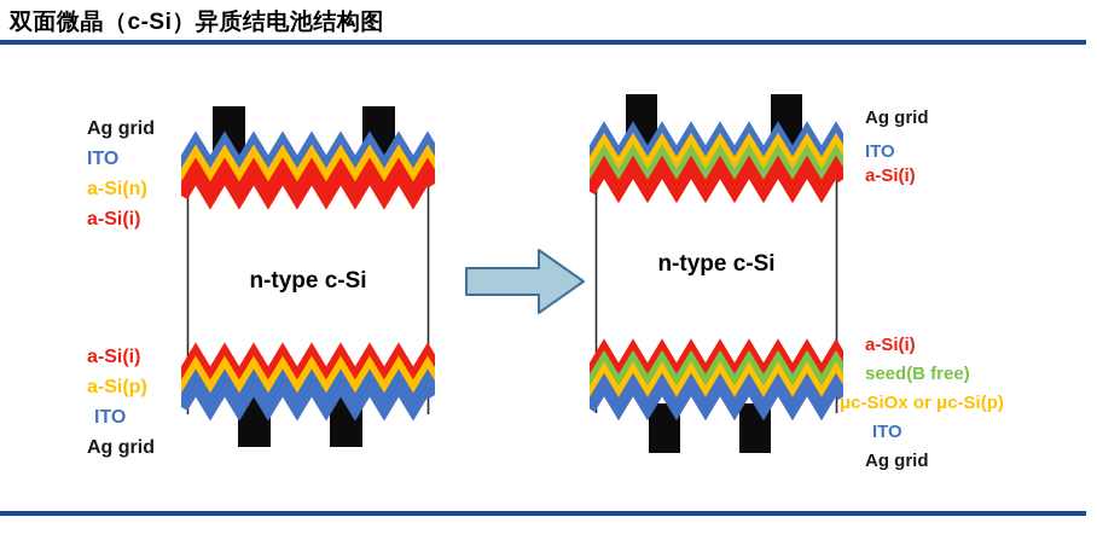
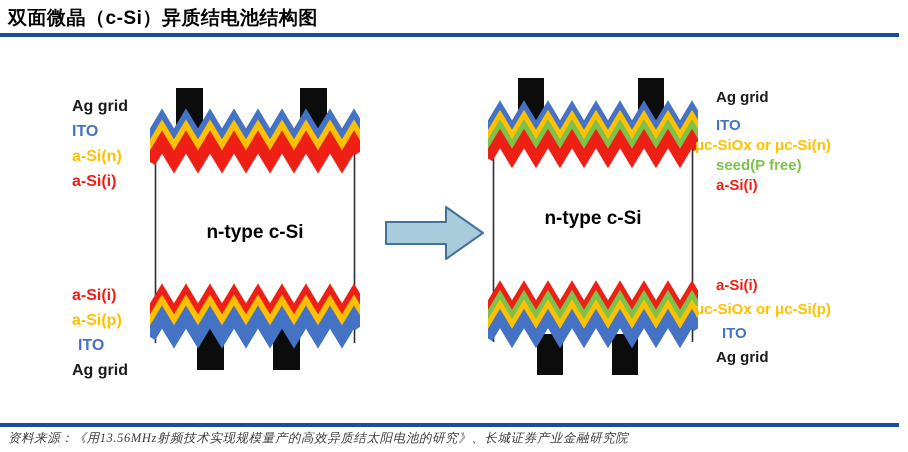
  双面微晶（c-Si）异质结电池结构图
  Ag grid
  ITO
  a-Si(n)
  a-Si(i)
  a-Si(i)
  a-Si(p)
  ITO
  Ag grid
  n-type c-Si
  n-type c-Si
  Ag grid
  ITO
+ μc-SiOx or μc-Si(n)
+ seed(P free)
  a-Si(i)
  a-Si(i)
- seed(B free)
  μc-SiOx or μc-Si(p)
  ITO
  Ag grid
+ 资料来源：《用13.56MHz射频技术实现规模量产的高效异质结太阳电池的研究》、长城证券产业金融研究院
